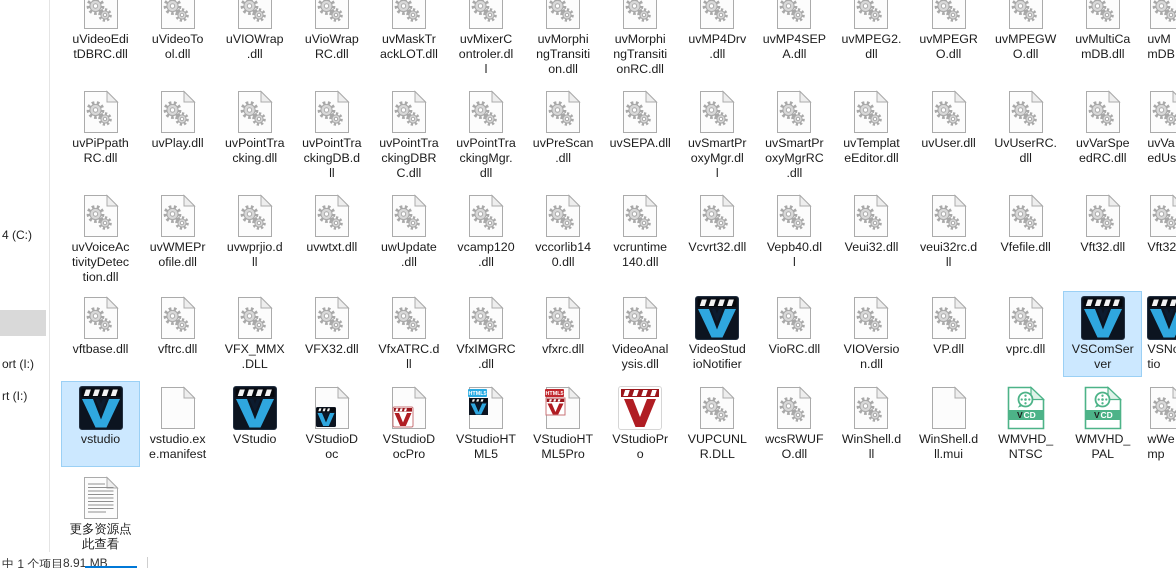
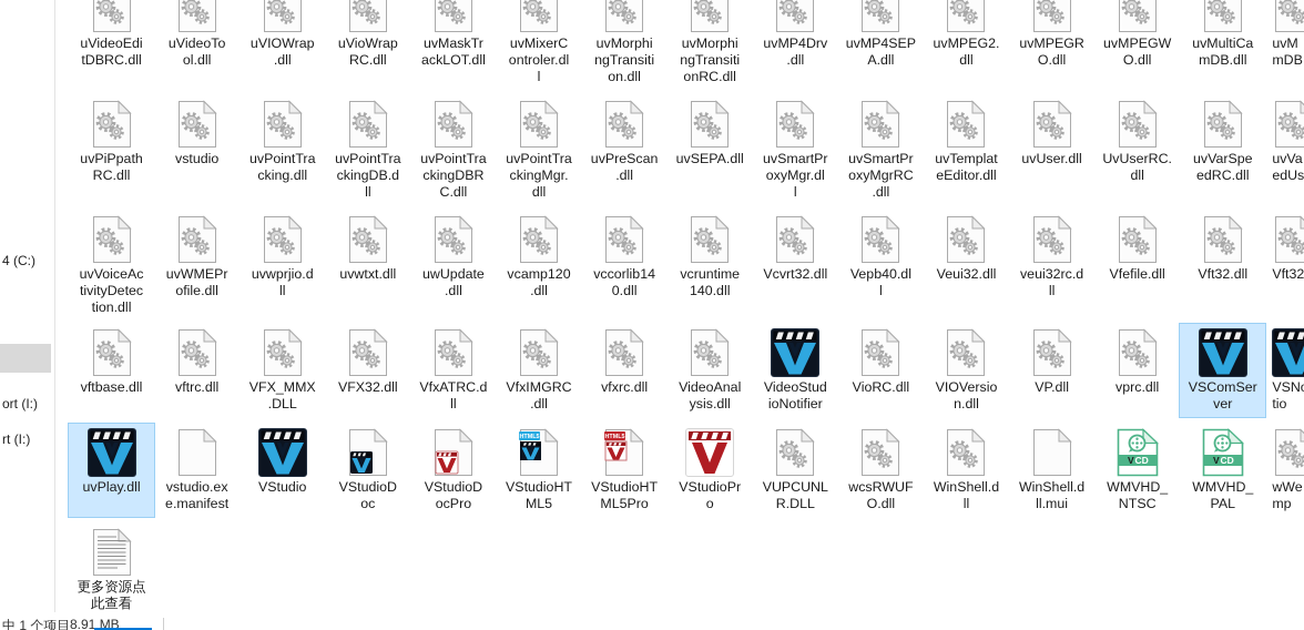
  4 (C:)
  ort (I:)
  rt (I:)
  uVideoEdi
  tDBRC.dll
  uVideoTo
  ol.dll
  uVIOWrap
  .dll
  uVioWrap
  RC.dll
  uvMaskTr
  ackLOT.dll
  uvMixerC
  ontroler.dl
  l
  uvMorphi
  ngTransiti
  on.dll
  uvMorphi
  ngTransiti
  onRC.dll
  uvMP4Drv
  .dll
  uvMP4SEP
  A.dll
  uvMPEG2.
  dll
  uvMPEGR
  O.dll
  uvMPEGW
  O.dll
  uvMultiCa
  mDB.dll
  uvM
  mDB
  uvPiPpath
  RC.dll
- uvPlay.dll
+ vstudio
  uvPointTra
  cking.dll
  uvPointTra
  ckingDB.d
  ll
  uvPointTra
  ckingDBR
  C.dll
  uvPointTra
  ckingMgr.
  dll
  uvPreScan
  .dll
  uvSEPA.dll
  uvSmartPr
  oxyMgr.dl
  l
  uvSmartPr
  oxyMgrRC
  .dll
  uvTemplat
  eEditor.dll
  uvUser.dll
  UvUserRC.
  dll
  uvVarSpe
  edRC.dll
  uvVa
  edUs
  uvVoiceAc
  tivityDetec
  tion.dll
  uvWMEPr
  ofile.dll
  uvwprjio.d
  ll
  uvwtxt.dll
  uwUpdate
  .dll
  vcamp120
  .dll
  vccorlib14
  0.dll
  vcruntime
  140.dll
  Vcvrt32.dll
  Vepb40.dl
  l
  Veui32.dll
  veui32rc.d
  ll
  Vfefile.dll
  Vft32.dll
  Vft32
  vftbase.dll
  vftrc.dll
  VFX_MMX
  .DLL
  VFX32.dll
  VfxATRC.d
  ll
  VfxIMGRC
  .dll
  vfxrc.dll
  VideoAnal
  ysis.dll
  VideoStud
  ioNotifier
  VioRC.dll
  VIOVersio
  n.dll
  VP.dll
  vprc.dll
  VSComSer
  ver
  VSN
  tio
- vstudio
+ uvPlay.dll
  vstudio.ex
  e.manifest
  VStudio
  VStudioD
  oc
  VStudioD
  ocPro
  VStudioHT
  ML5
  VStudioHT
  ML5Pro
  VStudioPr
  o
  VUPCUNL
  R.DLL
  wcsRWUF
  O.dll
  WinShell.d
  ll
  WinShell.d
  ll.mui
  V
  CD
  WMVHD_
  NTSC
  V
  CD
  WMVHD_
  PAL
  wWe
  mp
  更多资源点
  此查看
  中 1 个项目
  8.91 MB
